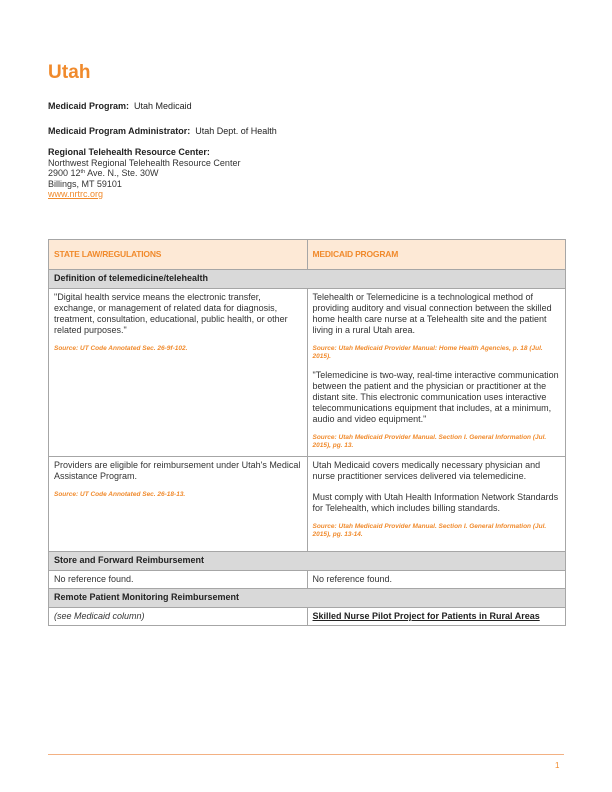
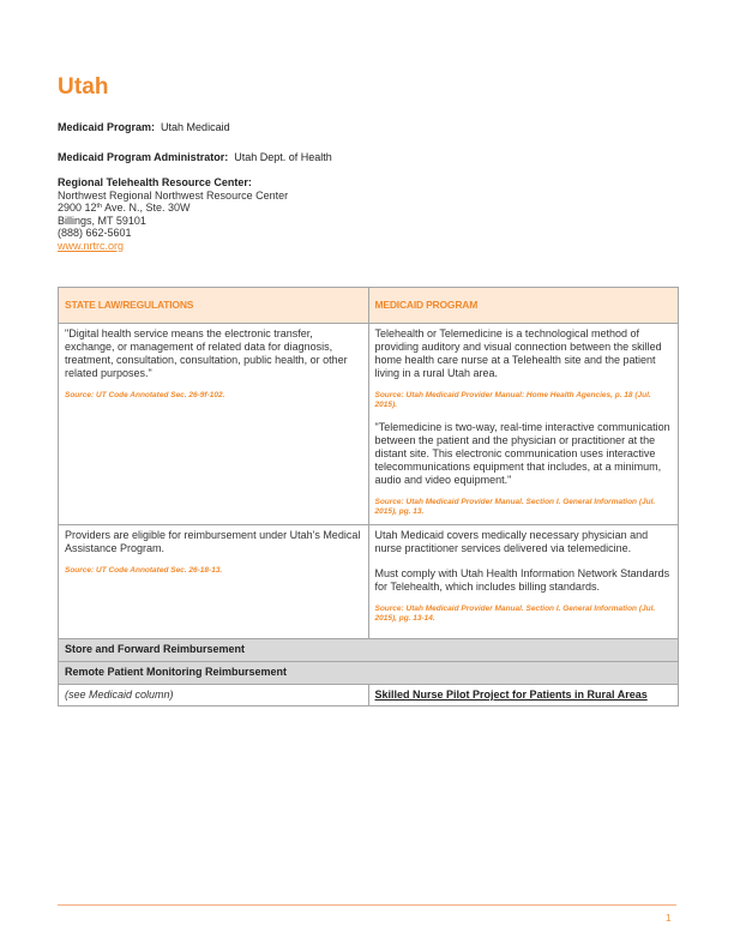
  Utah
  Medicaid Program: Utah Medicaid
  Medicaid Program Administrator: Utah Dept. of Health
  Regional Telehealth Resource Center:
- Northwest Regional Telehealth Resource Center
+ Northwest Regional Northwest Resource Center
  2900 12 Ave. N., Ste. 30W
  Billings, MT 59101
+ (888) 662-5601
  www.nrtrc.org
  STATE LAW/REGULATIONS	MEDICAID PROGRAM
- Definition of telemedicine/telehealth
- "Digital health service means the electronic transfer, exchange, or management of related data for diagnosis, treatment, consultation, educational, public health, or other related purposes."	Telehealth or Telemedicine is a technological method of providing auditory and visual connection between the skilled home health care nurse at a Telehealth site and the patient living in a rural Utah area. "Telemedicine is two-way, real-time interactive communication between the patient and the physician or practitioner at the distant site. This electronic communication uses interactive telecommunications equipment that includes, at a minimum, audio and video equipment."
+ "Digital health service means the electronic transfer, exchange, or management of related data for diagnosis, treatment, consultation, consultation, public health, or other related purposes."	Telehealth or Telemedicine is a technological method of providing auditory and visual connection between the skilled home health care nurse at a Telehealth site and the patient living in a rural Utah area. "Telemedicine is two-way, real-time interactive communication between the patient and the physician or practitioner at the distant site. This electronic communication uses interactive telecommunications equipment that includes, at a minimum, audio and video equipment."
  Store and Forward Reimbursement
- No reference found.	No reference found.
  Remote Patient Monitoring Reimbursement
  (see Medicaid column)	Skilled Nurse Pilot Project for Patients in Rural Areas
  1
